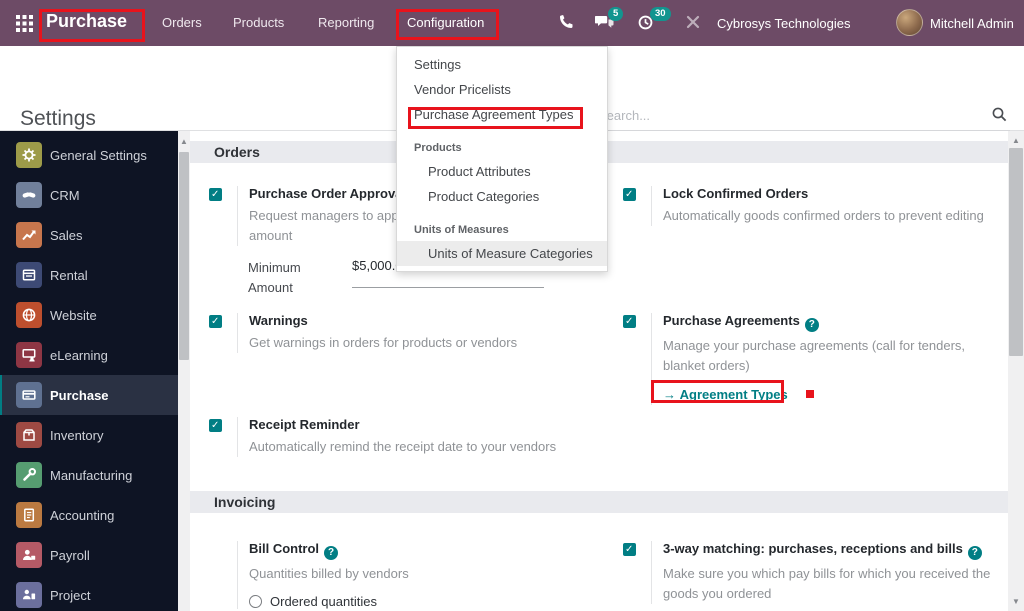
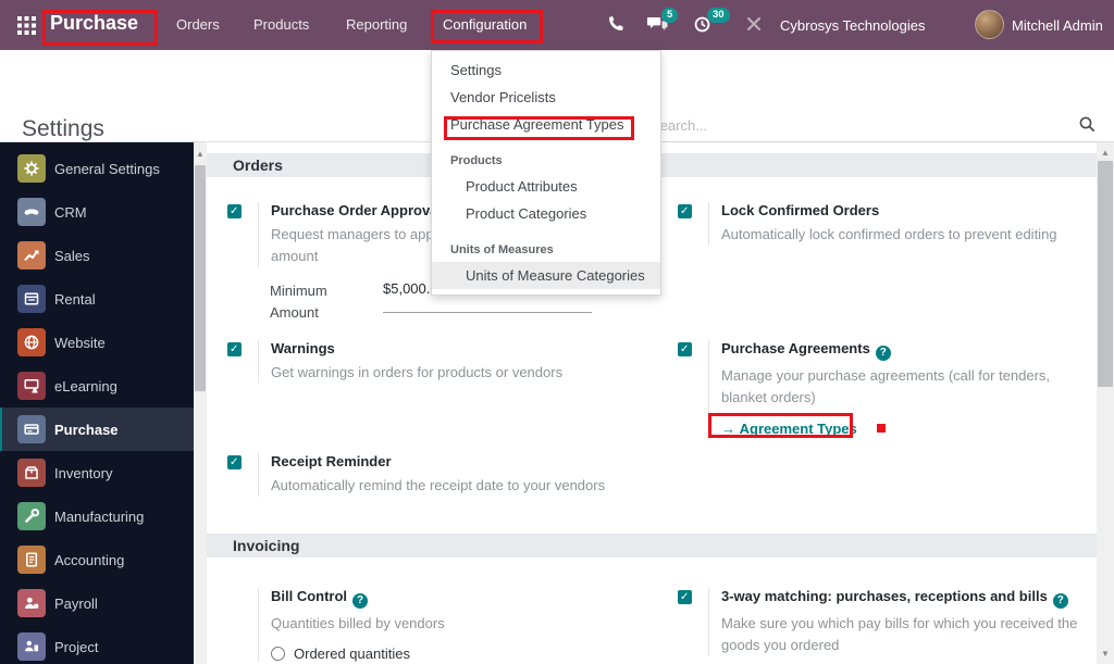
  Purchase
  Orders
  Products
  Reporting
  Configuration
  5
  30
  Cybrosys Technologies
  Mitchell Admin
  Settings
  earch...
  General Settings
  CRM
  Sales
  Rental
  Website
  eLearning
  Purchase
  Inventory
  Manufacturing
  Accounting
  Payroll
  Project
  Orders
  Invoicing
  Purchase Order Approv
  Minimum Amount
  $5,000.
  Lock Confirmed Orders
- Automatically goods confirmed orders to prevent editing
+ Automatically lock confirmed orders to prevent editing
  Warnings
  Get warnings in orders for products or vendors
  Purchase Agreements
  Manage your purchase agreements (call for tenders, blanket orders)
  Agreement Types
  Receipt Reminder
  Automatically remind the receipt date to your vendors
  Bill Control
  Quantities billed by vendors
  Ordered quantities
  3-way matching: purchases, receptions and bills
  Make sure you which pay bills for which you received the goods you ordered
  Settings
  Vendor Pricelists
  Purchase Agreement Types
  Products
  Product Attributes
  Product Categories
  Units of Measures
  Units of Measure Categories
